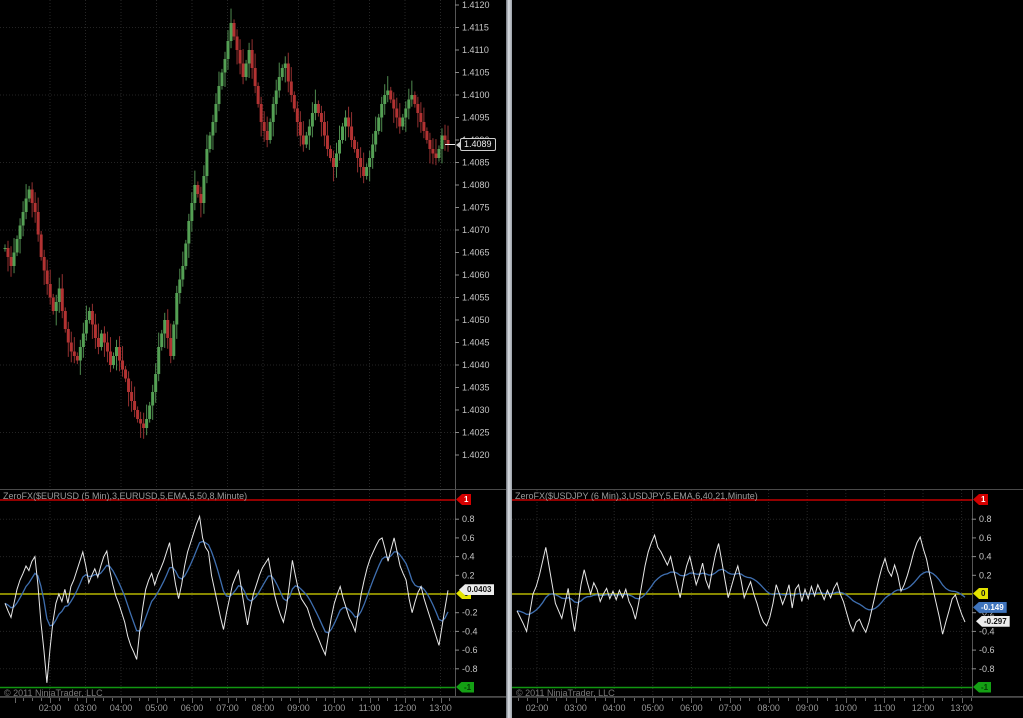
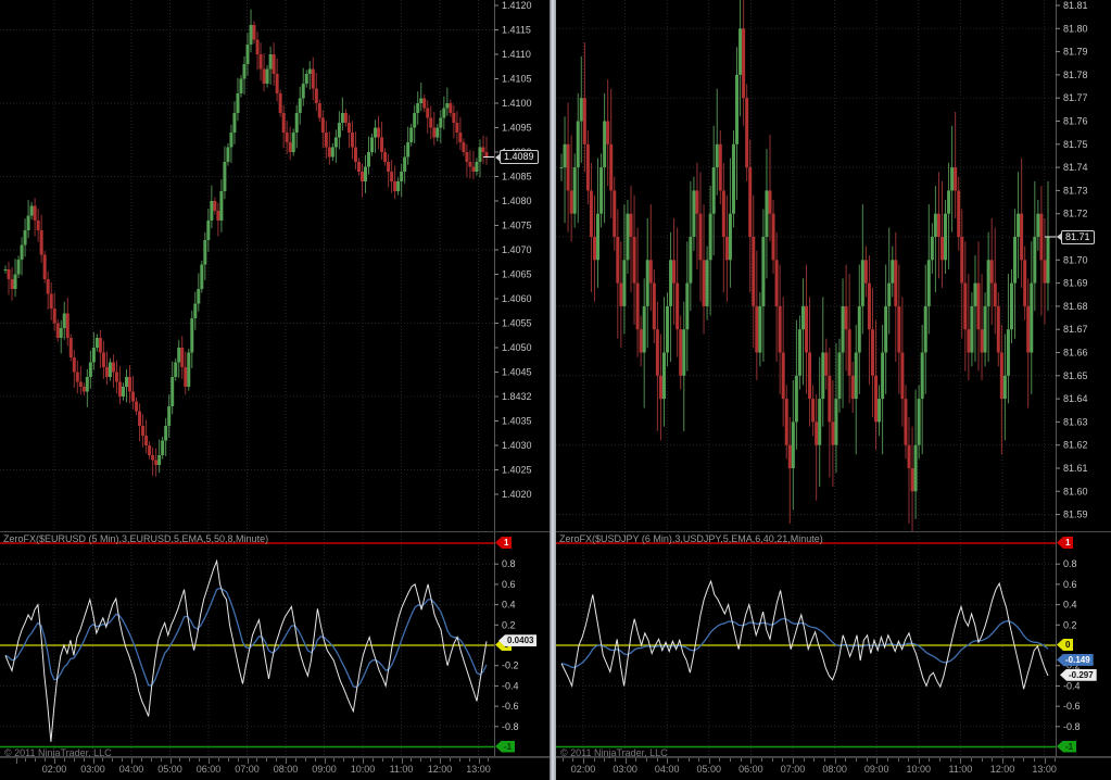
  1.4120
  1.4115
  1.4110
  1.4105
  1.4100
  1.4095
  1.4085
  1.4080
  1.4075
  1.4070
  1.4065
  1.4060
  1.4055
  1.4050
  1.4045
- 1.4040
+ 1.8432
  1.4035
  1.4030
  1.4025
  1.4020
  1.4089
  0.8
  0.6
  0.4
  0.2
  -0.2
  -0.4
  -0.6
  -0.8
  ZeroFX($EURUSD (5 Min),3,EURUSD,5,EMA,5,50,8,Minute)
  1
  0.0403
  -1
  © 2011 NinjaTrader, LLC
  02:00
  03:00
  04:00
  05:00
  06:00
  07:00
  08:00
  09:00
  10:00
  11:00
  12:00
  13:00
+ 81.81
+ 81.80
+ 81.79
+ 81.78
+ 81.77
+ 81.76
+ 81.75
+ 81.74
+ 81.73
+ 81.72
+ 81.70
+ 81.69
+ 81.68
+ 81.67
+ 81.66
+ 81.65
+ 81.64
+ 81.63
+ 81.62
+ 81.61
+ 81.60
+ 81.59
+ 81.71
  0.8
  0.6
  0.4
  0.2
  -0.4
  -0.6
  -0.8
  ZeroFX($USDJPY (6 Min),3,USDJPY,5,EMA,6,40,21,Minute)
  1
  0
  -0.149
  -0.297
  -1
  © 2011 NinjaTrader, LLC
  02:00
  03:00
  04:00
  05:00
  06:00
  07:00
  08:00
  09:00
  10:00
  11:00
  12:00
  13:00
